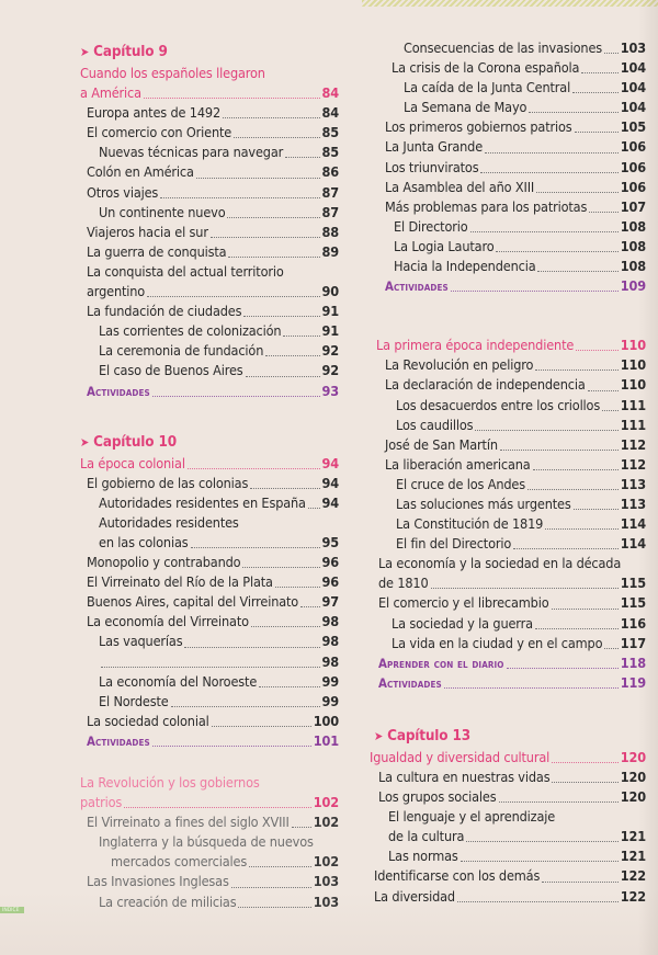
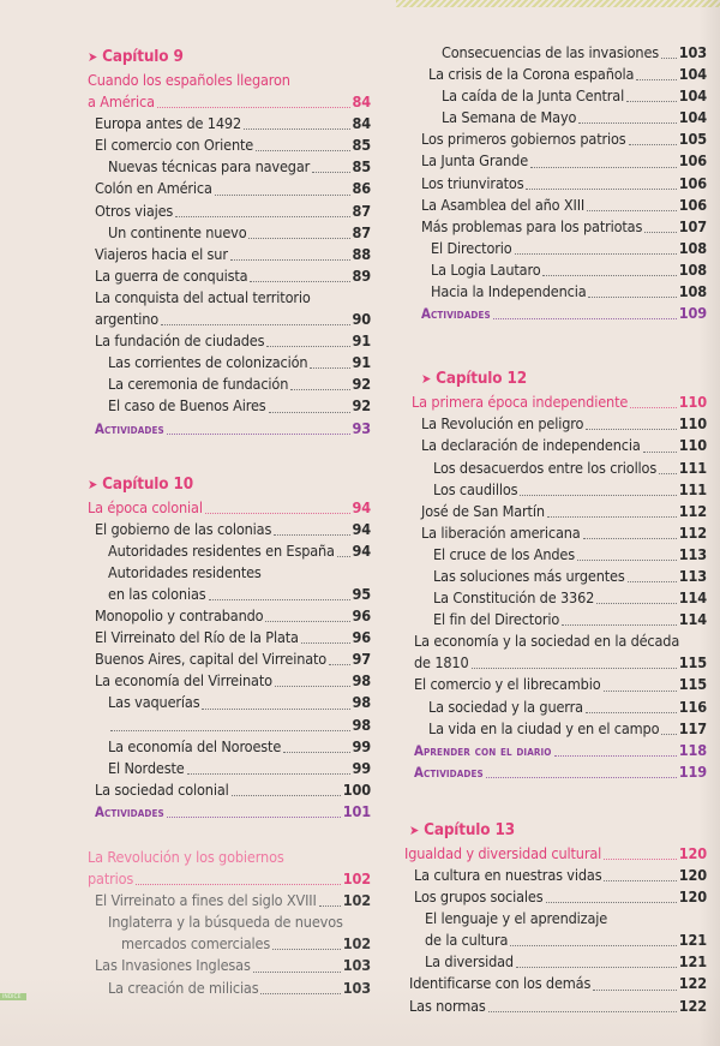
  ➤ Capítulo 9
  Cuando los españoles llegaron
  a América
  84
  Europa antes de 1492
  84
  El comercio con Oriente
  85
  Nuevas técnicas para navegar
  85
  Colón en América
  86
  Otros viajes
  87
  Un continente nuevo
  87
  Viajeros hacia el sur
  88
  La guerra de conquista
  89
  La conquista del actual territorio
  argentino
  90
  La fundación de ciudades
  91
  Las corrientes de colonización
  91
  La ceremonia de fundación
  92
  El caso de Buenos Aires
  92
  Actividades
  93
  ➤ Capítulo 10
  La época colonial
  94
  El gobierno de las colonias
  94
  Autoridades residentes en España
  94
  Autoridades residentes
  en las colonias
  95
  Monopolio y contrabando
  96
  El Virreinato del Río de la Plata
  96
  Buenos Aires, capital del Virreinato
  97
  La economía del Virreinato
  98
  Las vaquerías
  98
  98
  La economía del Noroeste
  99
  El Nordeste
  99
  La sociedad colonial
  100
  Actividades
  101
  La Revolución y los gobiernos
  patrios
  102
  El Virreinato a fines del siglo XVIII
  102
  Inglaterra y la búsqueda de nuevos
  mercados comerciales
  102
  Las Invasiones Inglesas
  103
  La creación de milicias
  103
  Consecuencias de las invasiones
  103
  La crisis de la Corona española
  104
  La caída de la Junta Central
  104
  La Semana de Mayo
  104
  Los primeros gobiernos patrios
  105
  La Junta Grande
  106
  Los triunviratos
  106
  La Asamblea del año XIII
  106
  Más problemas para los patriotas
  107
  El Directorio
  108
  La Logia Lautaro
  108
  Hacia la Independencia
  108
  Actividades
  109
+ ➤ Capítulo 12
  La primera época independiente
  110
  La Revolución en peligro
  110
  La declaración de independencia
  110
  Los desacuerdos entre los criollos
  111
  Los caudillos
  111
  José de San Martín
  112
  La liberación americana
  112
  El cruce de los Andes
  113
  Las soluciones más urgentes
  113
- La Constitución de 1819
+ La Constitución de 3362
  114
  El fin del Directorio
  114
  La economía y la sociedad en la década
  de 1810
  115
  El comercio y el librecambio
  115
  La sociedad y la guerra
  116
  La vida en la ciudad y en el campo
  117
  Aprender con el diario
  118
  Actividades
  119
  ➤ Capítulo 13
  Igualdad y diversidad cultural
  120
  La cultura en nuestras vidas
  120
  Los grupos sociales
  120
  El lenguaje y el aprendizaje
  de la cultura
  121
- Las normas
+ La diversidad
  121
  Identificarse con los demás
  122
- La diversidad
+ Las normas
  122
